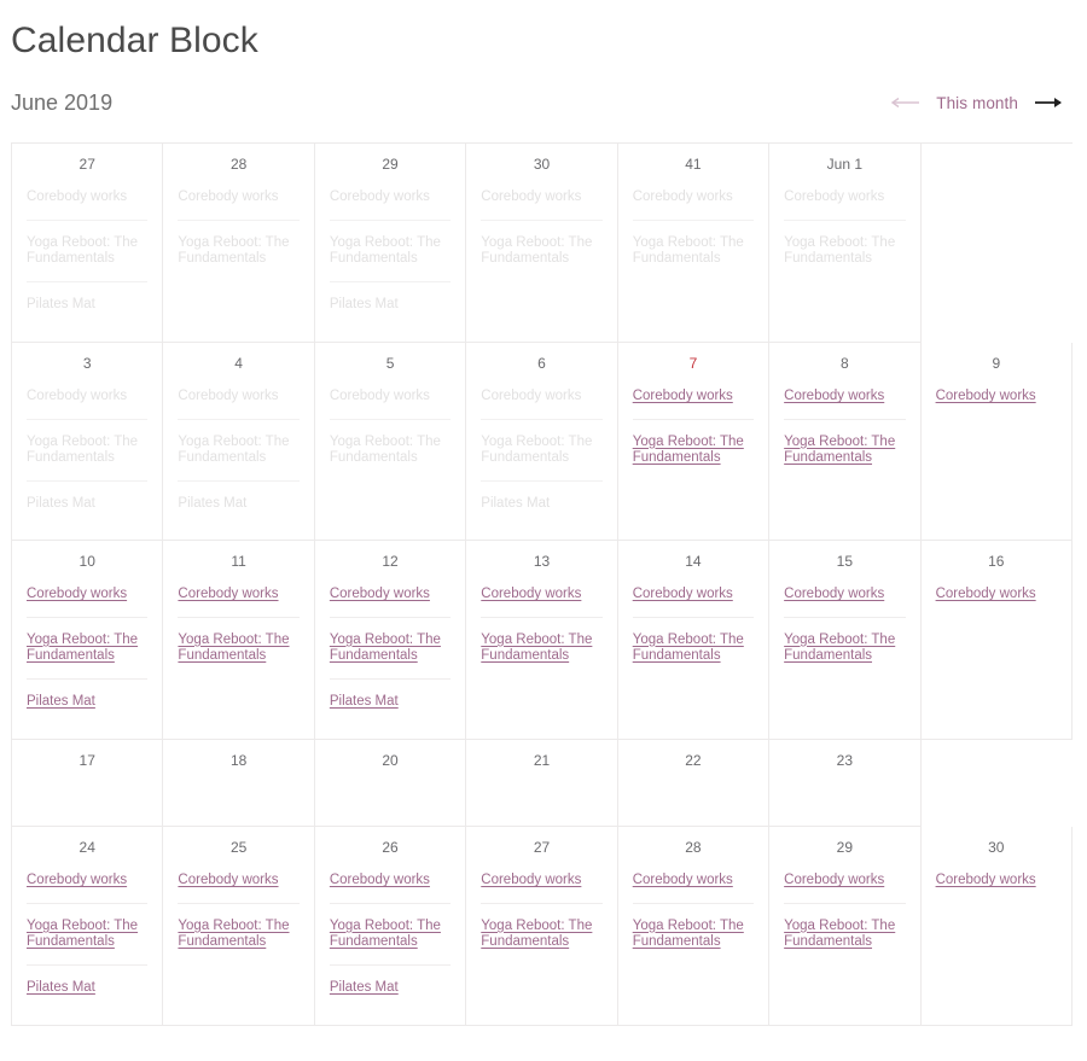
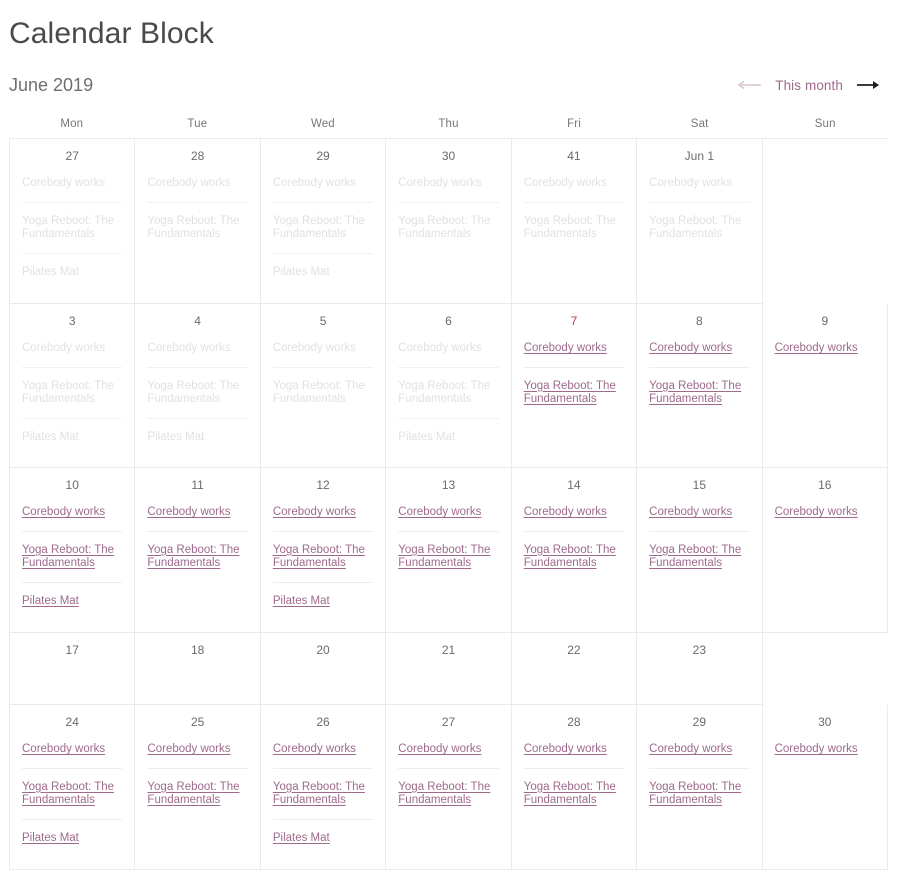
  Calendar Block
  June 2019
  This month
+ Mon
+ Tue
+ Wed
+ Thu
+ Fri
+ Sat
+ Sun
  27
  Corebody works
  Yoga Reboot: The Fundamentals
  Pilates Mat
  28
  Corebody works
  Yoga Reboot: The Fundamentals
  29
  Corebody works
  Yoga Reboot: The Fundamentals
  Pilates Mat
  30
  Corebody works
  Yoga Reboot: The Fundamentals
  41
  Corebody works
  Yoga Reboot: The Fundamentals
  Jun 1
  Corebody works
  Yoga Reboot: The Fundamentals
  3
  Corebody works
  Yoga Reboot: The Fundamentals
  Pilates Mat
  4
  Corebody works
  Yoga Reboot: The Fundamentals
  Pilates Mat
  5
  Corebody works
  Yoga Reboot: The Fundamentals
  6
  Corebody works
  Yoga Reboot: The Fundamentals
  Pilates Mat
  7
  Corebody works
  Yoga Reboot: The Fundamentals
  8
  Corebody works
  Yoga Reboot: The Fundamentals
  9
  Corebody works
  10
  Corebody works
  Yoga Reboot: The Fundamentals
  Pilates Mat
  11
  Corebody works
  Yoga Reboot: The Fundamentals
  12
  Corebody works
  Yoga Reboot: The Fundamentals
  Pilates Mat
  13
  Corebody works
  Yoga Reboot: The Fundamentals
  14
  Corebody works
  Yoga Reboot: The Fundamentals
  15
  Corebody works
  Yoga Reboot: The Fundamentals
  16
  Corebody works
  17
  18
  20
  21
  22
  23
  24
  Corebody works
  Yoga Reboot: The Fundamentals
  Pilates Mat
  25
  Corebody works
  Yoga Reboot: The Fundamentals
  26
  Corebody works
  Yoga Reboot: The Fundamentals
  Pilates Mat
  27
  Corebody works
  Yoga Reboot: The Fundamentals
  28
  Corebody works
  Yoga Reboot: The Fundamentals
  29
  Corebody works
  Yoga Reboot: The Fundamentals
  30
  Corebody works
